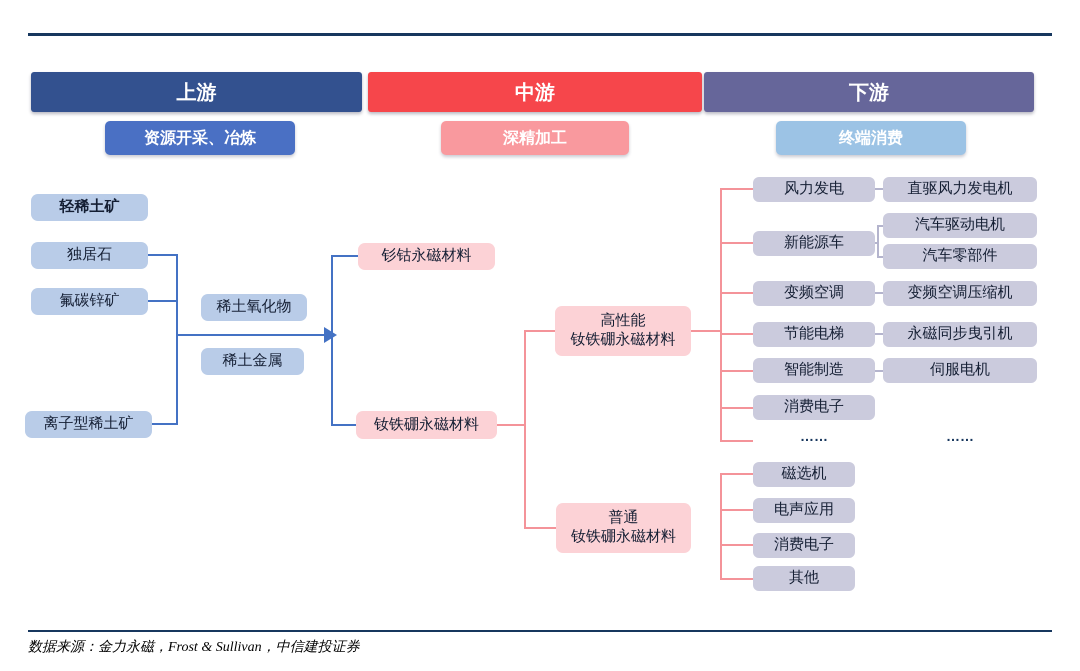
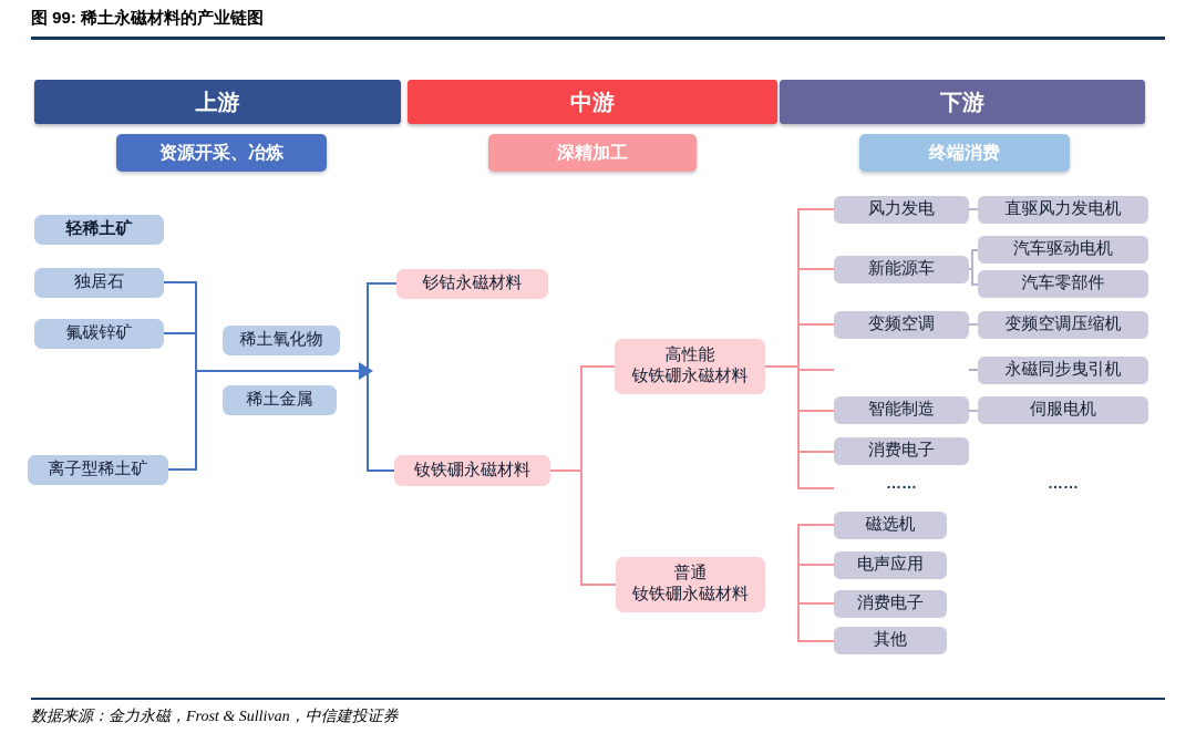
+ 图 99: 稀土永磁材料的产业链图
  上游
  中游
  下游
  资源开采、冶炼
  深精加工
  终端消费
  轻稀土矿
  独居石
  氟碳锌矿
  离子型稀土矿
  稀土氧化物
  稀土金属
  钐钴永磁材料
  钕铁硼永磁材料
  高性能
  钕铁硼永磁材料
  普通
  钕铁硼永磁材料
  风力发电
  新能源车
  变频空调
- 节能电梯
  智能制造
  消费电子
  ……
  直驱风力发电机
  汽车驱动电机
  汽车零部件
  变频空调压缩机
  永磁同步曳引机
  伺服电机
  ……
  磁选机
  电声应用
  消费电子
  其他
  数据来源：金力永磁，Frost & Sullivan，中信建投证券
